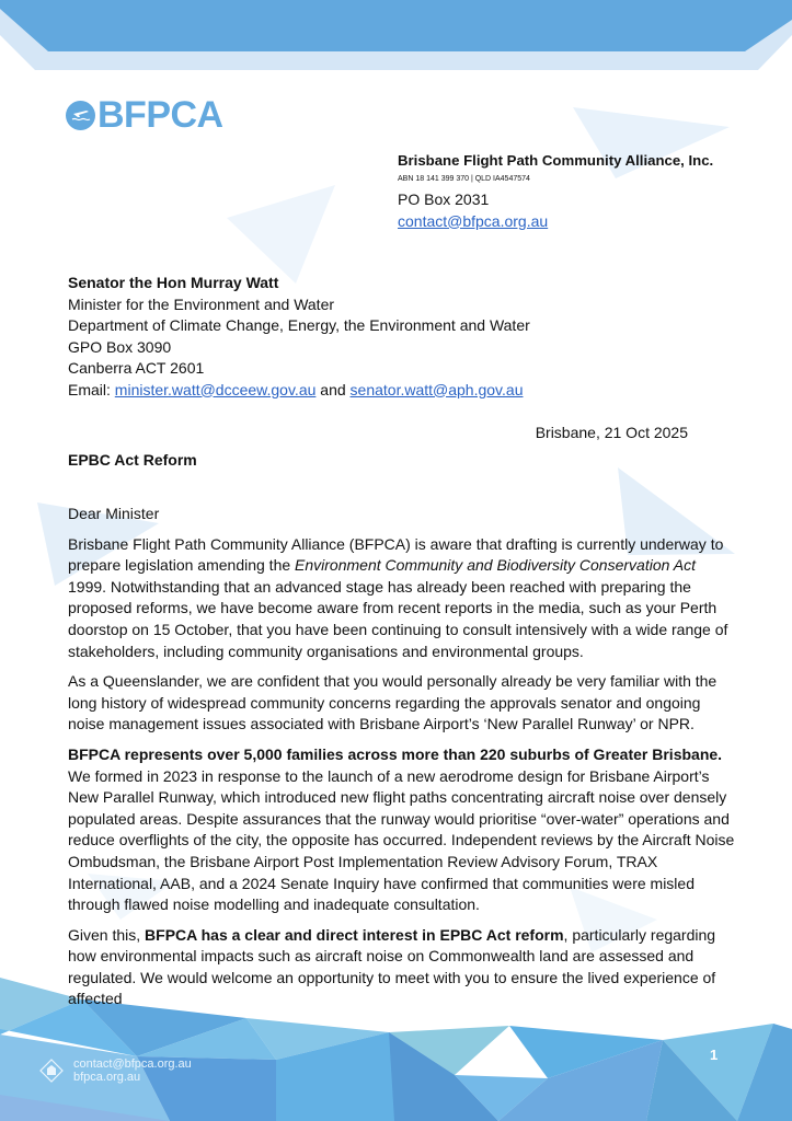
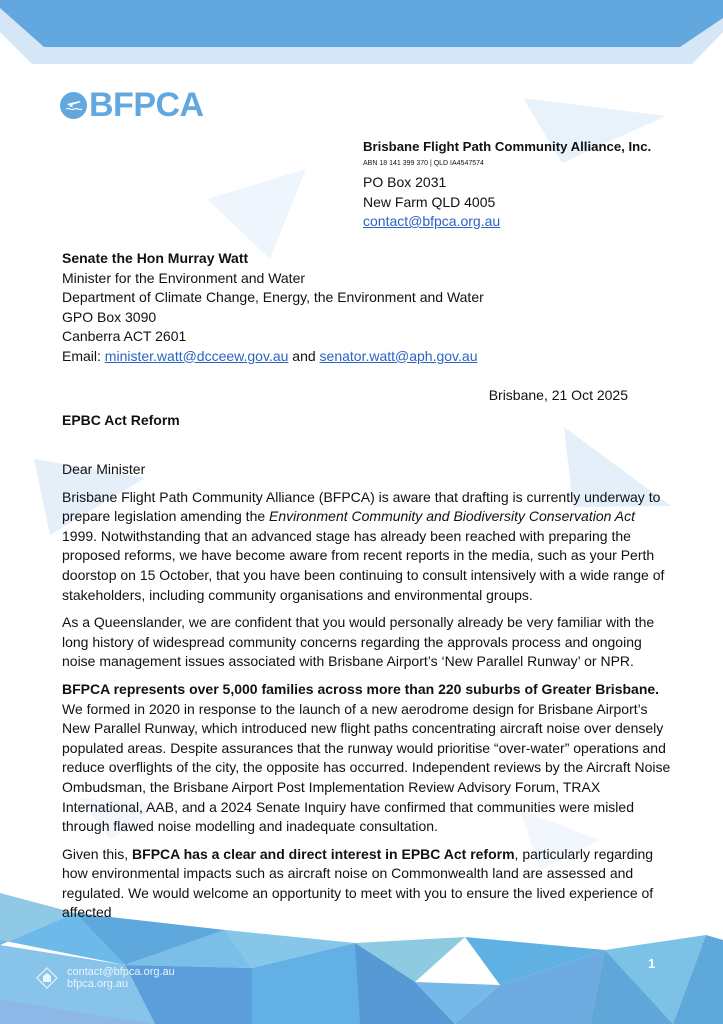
  BFPCA
  Brisbane Flight Path Community Alliance, Inc.
  PO Box 2031
+ New Farm QLD 4005
  contact@bfpca.org.au
- Senator the Hon Murray Watt
+ Senate the Hon Murray Watt
  Minister for the Environment and Water
  Department of Climate Change, Energy, the Environment and Water
  GPO Box 3090
  Canberra ACT 2601
  Email: minister.watt@dcceew.gov.au and senator.watt@aph.gov.au
  Brisbane, 21 Oct 2025
  EPBC Act Reform
  Dear Minister
  Brisbane Flight Path Community Alliance (BFPCA) is aware that drafting is currently underway to prepare legislation amending the Environment Community and Biodiversity Conservation Act 1999. Notwithstanding that an advanced stage has already been reached with preparing the proposed reforms, we have become aware from recent reports in the media, such as your Perth doorstop on 15 October, that you have been continuing to consult intensively with a wide range of stakeholders, including community organisations and environmental groups.
- As a Queenslander, we are confident that you would personally already be very familiar with the long history of widespread community concerns regarding the approvals senator and ongoing noise management issues associated with Brisbane Airport’s ‘New Parallel Runway’ or NPR.
+ As a Queenslander, we are confident that you would personally already be very familiar with the long history of widespread community concerns regarding the approvals process and ongoing noise management issues associated with Brisbane Airport’s ‘New Parallel Runway’ or NPR.
- BFPCA represents over 5,000 families across more than 220 suburbs of Greater Brisbane. We formed in 2023 in response to the launch of a new aerodrome design for Brisbane Airport’s New Parallel Runway, which introduced new flight paths concentrating aircraft noise over densely populated areas. Despite assurances that the runway would prioritise “over-water” operations and reduce overflights of the city, the opposite has occurred. Independent reviews by the Aircraft Noise Ombudsman, the Brisbane Airport Post Implementation Review Advisory Forum, TRAX International, AAB, and a 2024 Senate Inquiry have confirmed that communities were misled through flawed noise modelling and inadequate consultation.
+ BFPCA represents over 5,000 families across more than 220 suburbs of Greater Brisbane. We formed in 2020 in response to the launch of a new aerodrome design for Brisbane Airport’s New Parallel Runway, which introduced new flight paths concentrating aircraft noise over densely populated areas. Despite assurances that the runway would prioritise “over-water” operations and reduce overflights of the city, the opposite has occurred. Independent reviews by the Aircraft Noise Ombudsman, the Brisbane Airport Post Implementation Review Advisory Forum, TRAX International, AAB, and a 2024 Senate Inquiry have confirmed that communities were misled through flawed noise modelling and inadequate consultation.
  Given this, BFPCA has a clear and direct interest in EPBC Act reform, particularly regarding how environmental impacts such as aircraft noise on Commonwealth land are assessed and regulated. We would welcome an opportunity to meet with you to ensure the lived experience of affected
  contact@bfpca.org.au
  bfpca.org.au
  1
